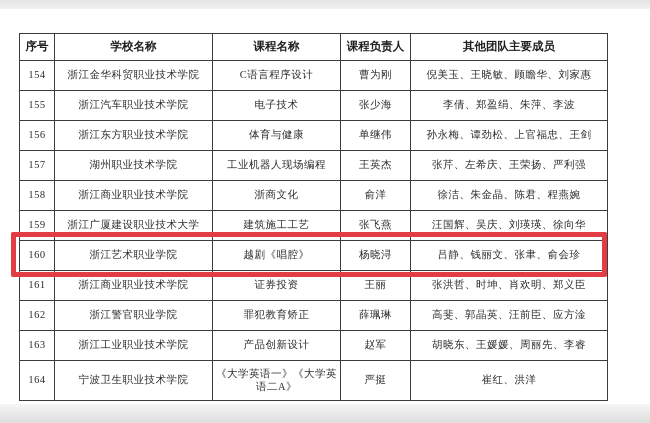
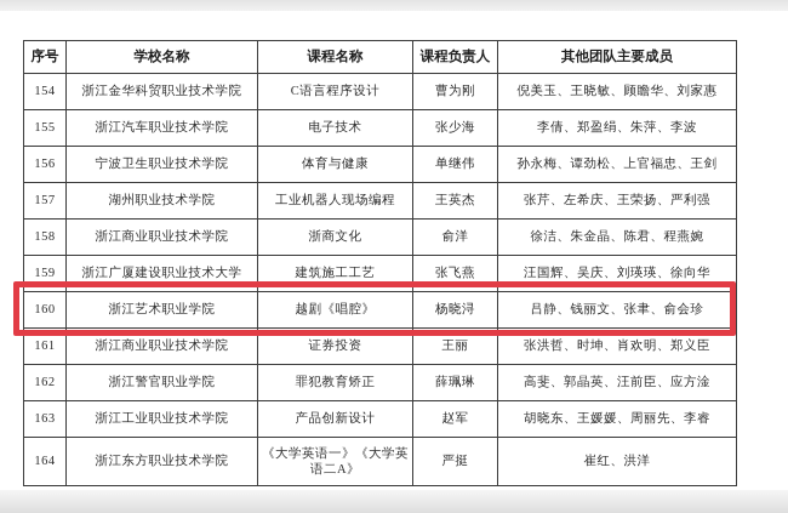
  序号	学校名称	课程名称	课程负责人	其他团队主要成员
  154	浙江金华科贸职业技术学院	C语言程序设计	曹为刚	倪美玉、王晓敏、顾瞻华、刘家惠
  155	浙江汽车职业技术学院	电子技术	张少海	李倩、郑盈绢、朱萍、李波
- 156	浙江东方职业技术学院	体育与健康	单继伟	孙永梅、谭劲松、上官福忠、王剑
+ 156	宁波卫生职业技术学院	体育与健康	单继伟	孙永梅、谭劲松、上官福忠、王剑
  157	湖州职业技术学院	工业机器人现场编程	王英杰	张芹、左希庆、王荣扬、严利强
  158	浙江商业职业技术学院	浙商文化	俞洋	徐洁、朱金晶、陈君、程燕婉
  159	浙江广厦建设职业技术大学	建筑施工工艺	张飞燕	汪国辉、吴庆、刘瑛瑛、徐向华
  160	浙江艺术职业学院	越剧《唱腔》	杨晓浔	吕静、钱丽文、张聿、俞会珍
  161	浙江商业职业技术学院	证券投资	王丽	张洪哲、时坤、肖欢明、郑义臣
  162	浙江警官职业学院	罪犯教育矫正	薛珮琳	高斐、郭晶英、汪前臣、应方淦
  163	浙江工业职业技术学院	产品创新设计	赵军	胡晓东、王媛媛、周丽先、李睿
- 164	宁波卫生职业技术学院	《大学英语一》《大学英语二A》	严挺	崔红、洪洋
+ 164	浙江东方职业技术学院	《大学英语一》《大学英语二A》	严挺	崔红、洪洋
